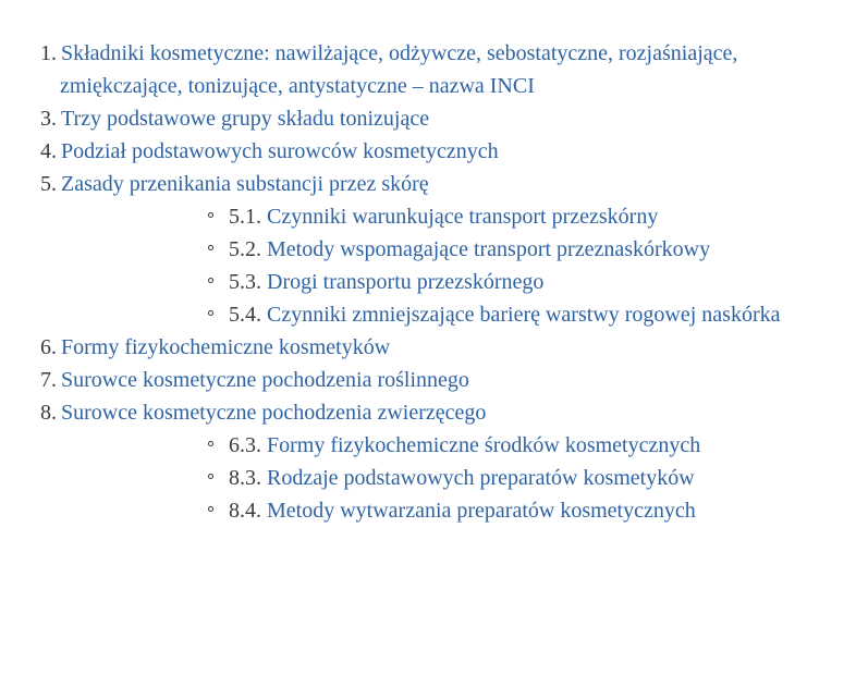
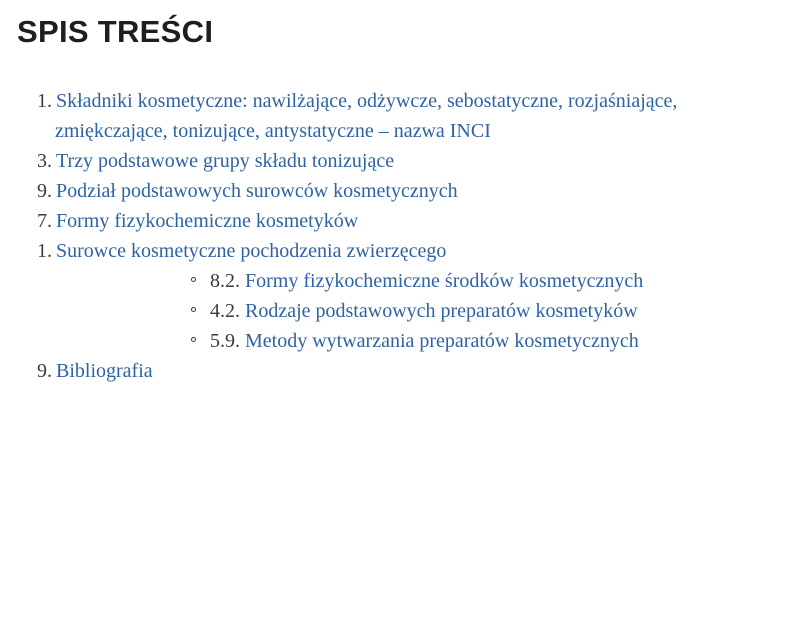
+ SPIS TREŚCI
  1. Składniki kosmetyczne: nawilżające, odżywcze, sebostatyczne, rozjaśniające,
  zmiękczające, tonizujące, antystatyczne – nazwa INCI
  3. Trzy podstawowe grupy składu tonizujące
- 4. Podział podstawowych surowców kosmetycznych
+ 9. Podział podstawowych surowców kosmetycznych
- 5. Zasady przenikania substancji przez skórę
- 5.1. Czynniki warunkujące transport przezskórny
- 5.2. Metody wspomagające transport przeznaskórkowy
- 5.3. Drogi transportu przezskórnego
- 5.4. Czynniki zmniejszające barierę warstwy rogowej naskórka
- 6. Formy fizykochemiczne kosmetyków
+ 7. Formy fizykochemiczne kosmetyków
- 7. Surowce kosmetyczne pochodzenia roślinnego
- 8. Surowce kosmetyczne pochodzenia zwierzęcego
+ 1. Surowce kosmetyczne pochodzenia zwierzęcego
- 6.3. Formy fizykochemiczne środków kosmetycznych
+ 8.2. Formy fizykochemiczne środków kosmetycznych
- 8.3. Rodzaje podstawowych preparatów kosmetyków
+ 4.2. Rodzaje podstawowych preparatów kosmetyków
- 8.4. Metody wytwarzania preparatów kosmetycznych
+ 5.9. Metody wytwarzania preparatów kosmetycznych
+ 9. Bibliografia
